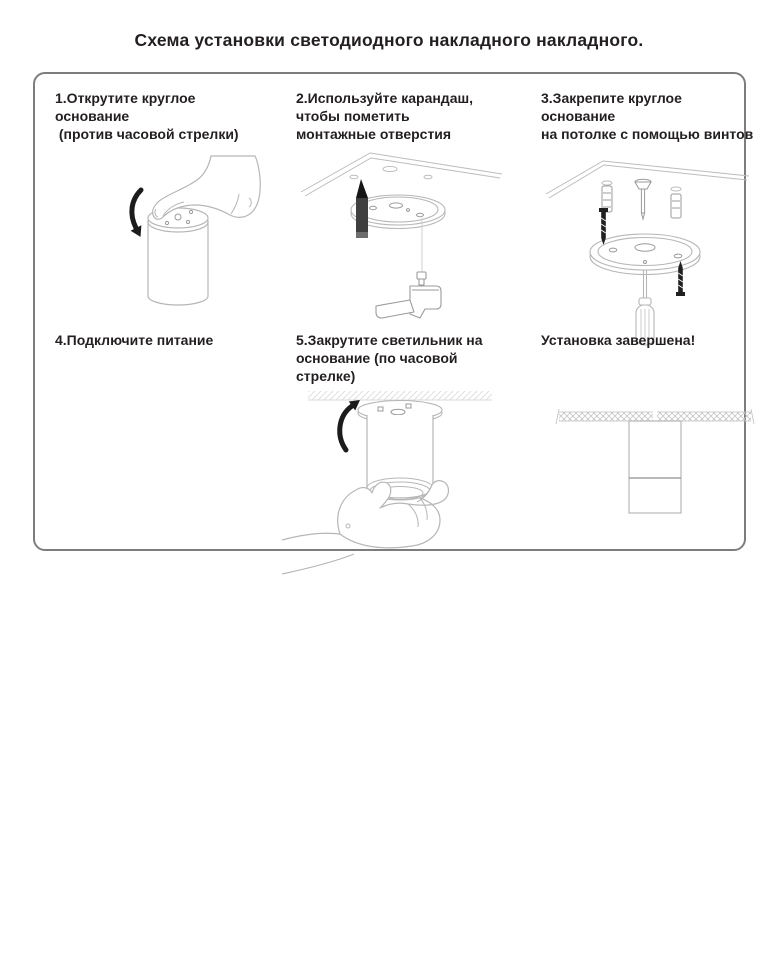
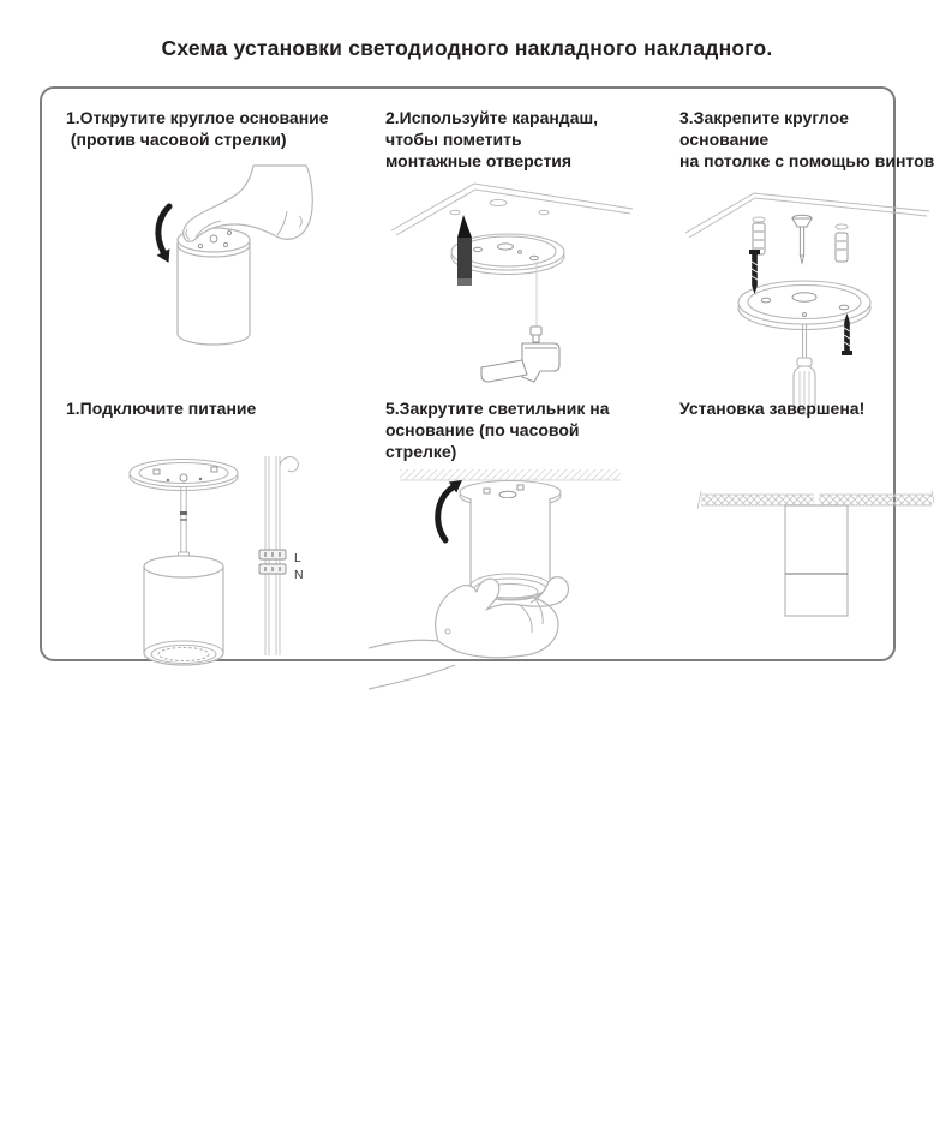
  Схема установки светодиодного накладного накладного.
  1.Открутите круглое основание
  (против часовой стрелки)
  2.Используйте карандаш,
  чтобы пометить
  монтажные отверстия
  3.Закрепите круглое основание
  на потолке с помощью винтов
- 4.Подключите питание
+ 1.Подключите питание
+ L
+ N
  5.Закрутите светильник на
  основание (по часовой стрелке)
  Установка завершена!
